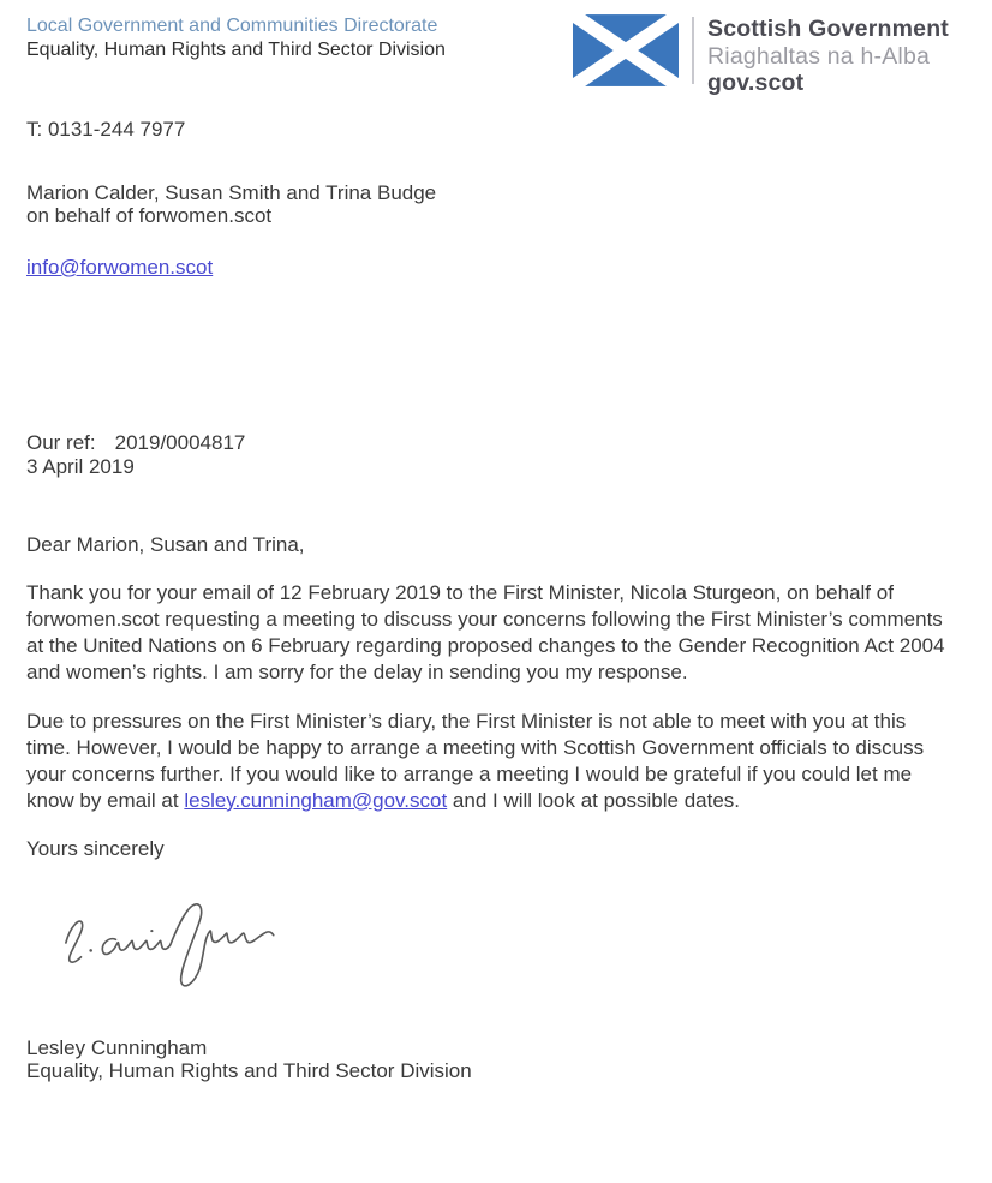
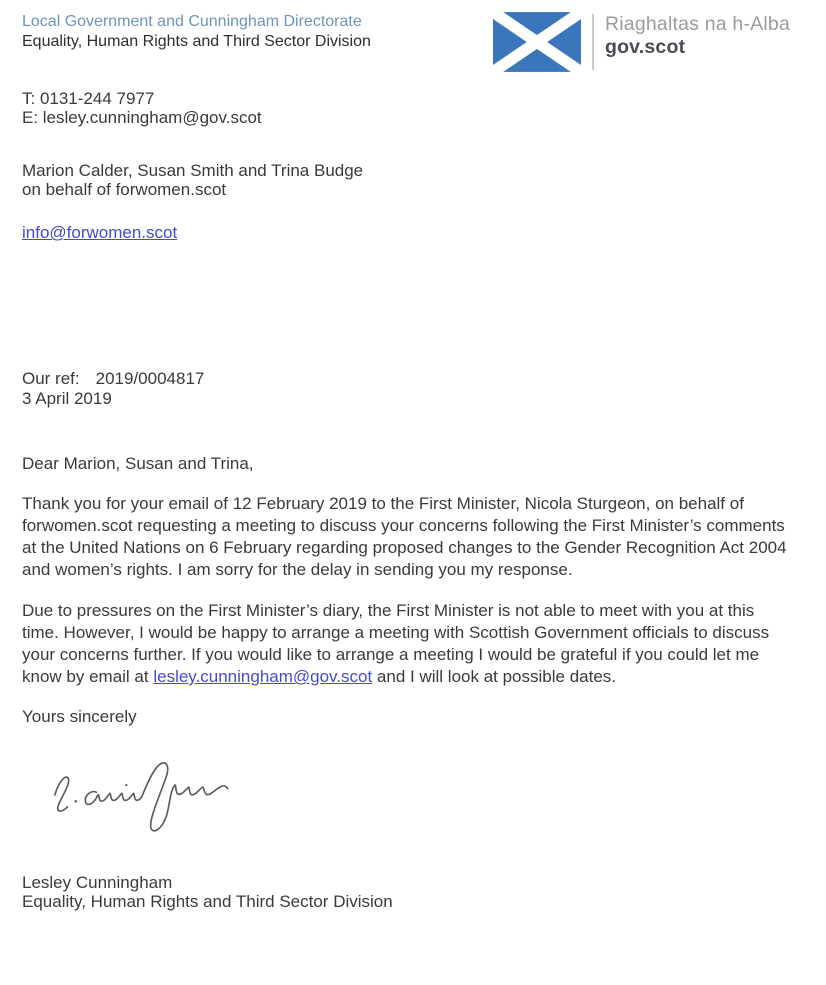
- Local Government and Communities Directorate
+ Local Government and Cunningham Directorate
  Equality, Human Rights and Third Sector Division
- Scottish Government
  Riaghaltas na h-Alba
  gov.scot
  T: 0131-244 7977
+ E: lesley.cunningham@gov.scot
  Marion Calder, Susan Smith and Trina Budge
  on behalf of forwomen.scot
  info@forwomen.scot
  Our ref:
  2019/0004817
  3 April 2019
  Dear Marion, Susan and Trina,
  Thank you for your email of 12 February 2019 to the First Minister, Nicola Sturgeon, on behalf of forwomen.scot requesting a meeting to discuss your concerns following the First Minister’s comments at the United Nations on 6 February regarding proposed changes to the Gender Recognition Act 2004 and women’s rights. I am sorry for the delay in sending you my response.
  Due to pressures on the First Minister’s diary, the First Minister is not able to meet with you at this time. However, I would be happy to arrange a meeting with Scottish Government officials to discuss your concerns further. If you would like to arrange a meeting I would be grateful if you could let me know by email at lesley.cunningham@gov.scot and I will look at possible dates.
  Yours sincerely
  Lesley Cunningham
  Equality, Human Rights and Third Sector Division
